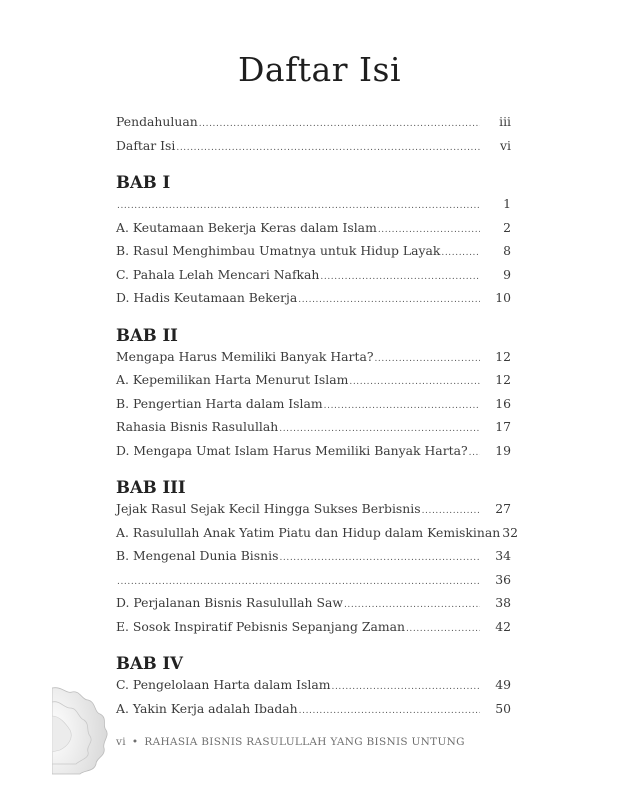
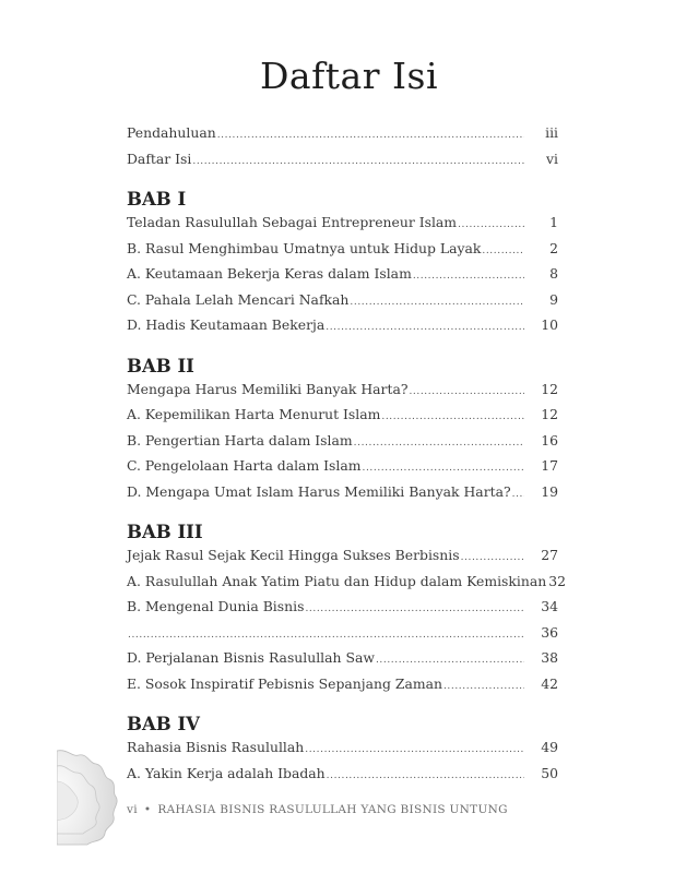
  Daftar Isi
  Pendahuluan
  iii
  Daftar Isi
  vi
  BAB I
+ Teladan Rasulullah Sebagai Entrepreneur Islam
  1
- A. Keutamaan Bekerja Keras dalam Islam
+ B. Rasul Menghimbau Umatnya untuk Hidup Layak
  2
- B. Rasul Menghimbau Umatnya untuk Hidup Layak
+ A. Keutamaan Bekerja Keras dalam Islam
  8
  C. Pahala Lelah Mencari Nafkah
  9
  D. Hadis Keutamaan Bekerja
  10
  BAB II
  Mengapa Harus Memiliki Banyak Harta?
  12
  A. Kepemilikan Harta Menurut Islam
  12
  B. Pengertian Harta dalam Islam
  16
- Rahasia Bisnis Rasulullah
+ C. Pengelolaan Harta dalam Islam
  17
  D. Mengapa Umat Islam Harus Memiliki Banyak Harta?
  19
  BAB III
  Jejak Rasul Sejak Kecil Hingga Sukses Berbisnis
  27
  A. Rasulullah Anak Yatim Piatu dan Hidup dalam Kemiskinan
  32
  B. Mengenal Dunia Bisnis
  34
  36
  D. Perjalanan Bisnis Rasulullah Saw
  38
  E. Sosok Inspiratif Pebisnis Sepanjang Zaman
  42
  BAB IV
- C. Pengelolaan Harta dalam Islam
+ Rahasia Bisnis Rasulullah
  49
  A. Yakin Kerja adalah Ibadah
  50
  vi • RAHASIA BISNIS RASULULLAH YANG BISNIS UNTUNG
